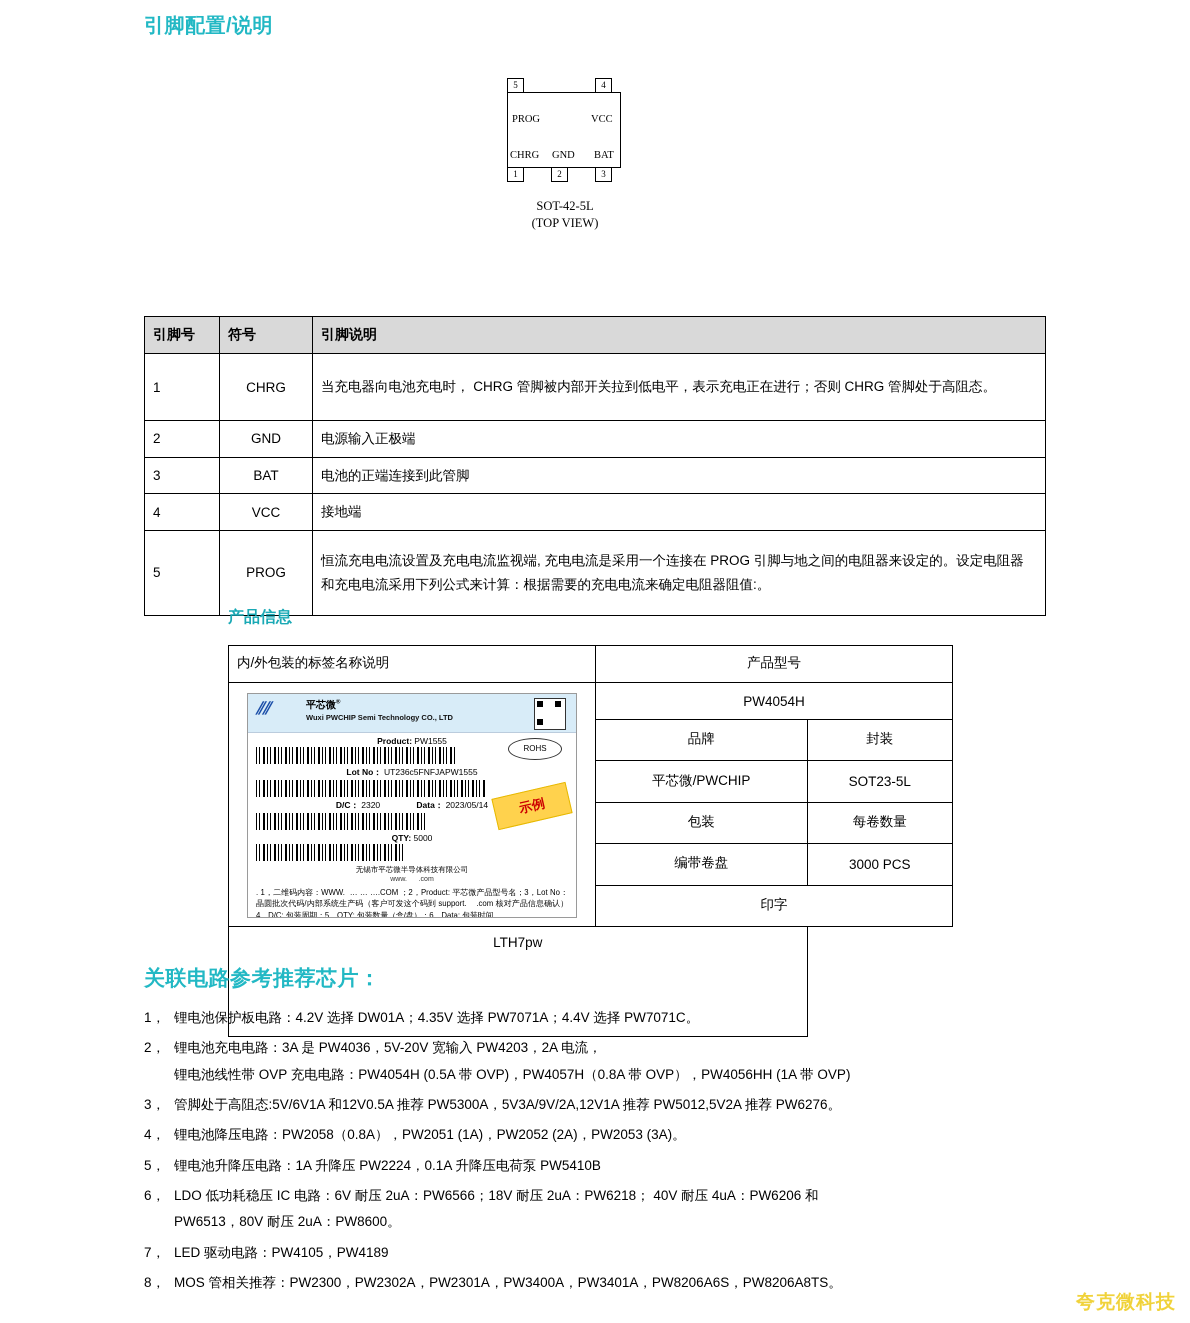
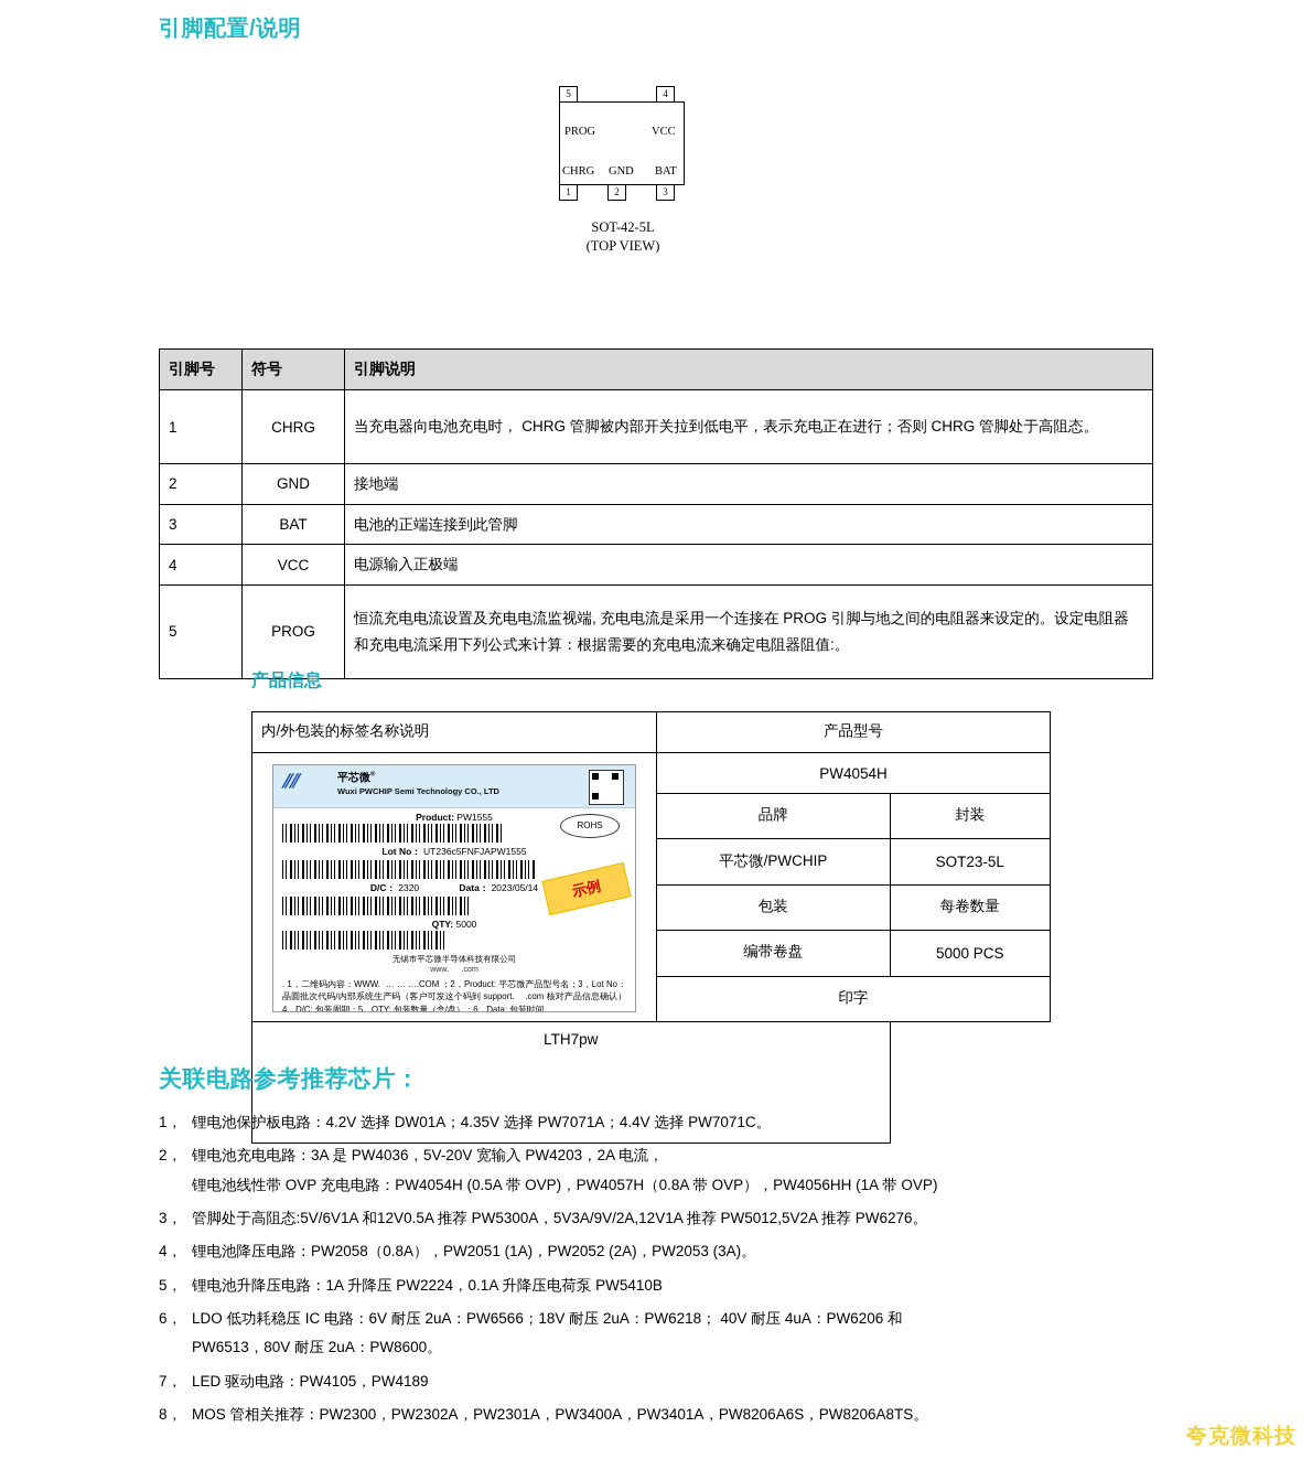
  引脚配置/说明
  5
  4
  1
  2
  3
  PROG
  VCC
  CHRG
  GND
  BAT
  SOT-42-5L
  (TOP VIEW)
  引脚号	符号	引脚说明
  1	CHRG	当充电器向电池充电时， CHRG 管脚被内部开关拉到低电平，表示充电正在进行；否则 CHRG 管脚处于高阻态。
- 2	GND	电源输入正极端
+ 2	GND	接地端
  3	BAT	电池的正端连接到此管脚
- 4	VCC	接地端
+ 4	VCC	电源输入正极端
  5	PROG	恒流充电电流设置及充电电流监视端, 充电电流是采用一个连接在 PROG 引脚与地之间的电阻器来设定的。设定电阻器和充电电流采用下列公式来计算：根据需要的充电电流来确定电阻器阻值:。
  产品信息
  内/外包装的标签名称说明	产品型号
  品牌	封装
  平芯微/PWCHIP	SOT23-5L
  包装	每卷数量
- 编带卷盘	3000 PCS
+ 编带卷盘	5000 PCS
  印字
  LTH7pw
  关联电路参考推荐芯片：
  1，
  锂电池保护板电路：4.2V 选择 DW01A；4.35V 选择 PW7071A；4.4V 选择 PW7071C。
  2，
  锂电池充电电路：3A 是 PW4036，5V-20V 宽输入 PW4203，2A 电流，
  锂电池线性带 OVP 充电电路：PW4054H (0.5A 带 OVP)，PW4057H（0.8A 带 OVP），PW4056HH (1A 带 OVP)
  3，
  管脚处于高阻态:5V/6V1A 和12V0.5A 推荐 PW5300A，5V3A/9V/2A,12V1A 推荐 PW5012,5V2A 推荐 PW6276。
  4，
  锂电池降压电路：PW2058（0.8A），PW2051 (1A)，PW2052 (2A)，PW2053 (3A)。
  5，
  锂电池升降压电路：1A 升降压 PW2224，0.1A 升降压电荷泵 PW5410B
  6，
  LDO 低功耗稳压 IC 电路：6V 耐压 2uA：PW6566；18V 耐压 2uA：PW6218； 40V 耐压 4uA：PW6206 和
  PW6513，80V 耐压 2uA：PW8600。
  7，
  LED 驱动电路：PW4105，PW4189
  8，
  MOS 管相关推荐：PW2300，PW2302A，PW2301A，PW3400A，PW3401A，PW8206A6S，PW8206A8TS。
  夸克微科技
